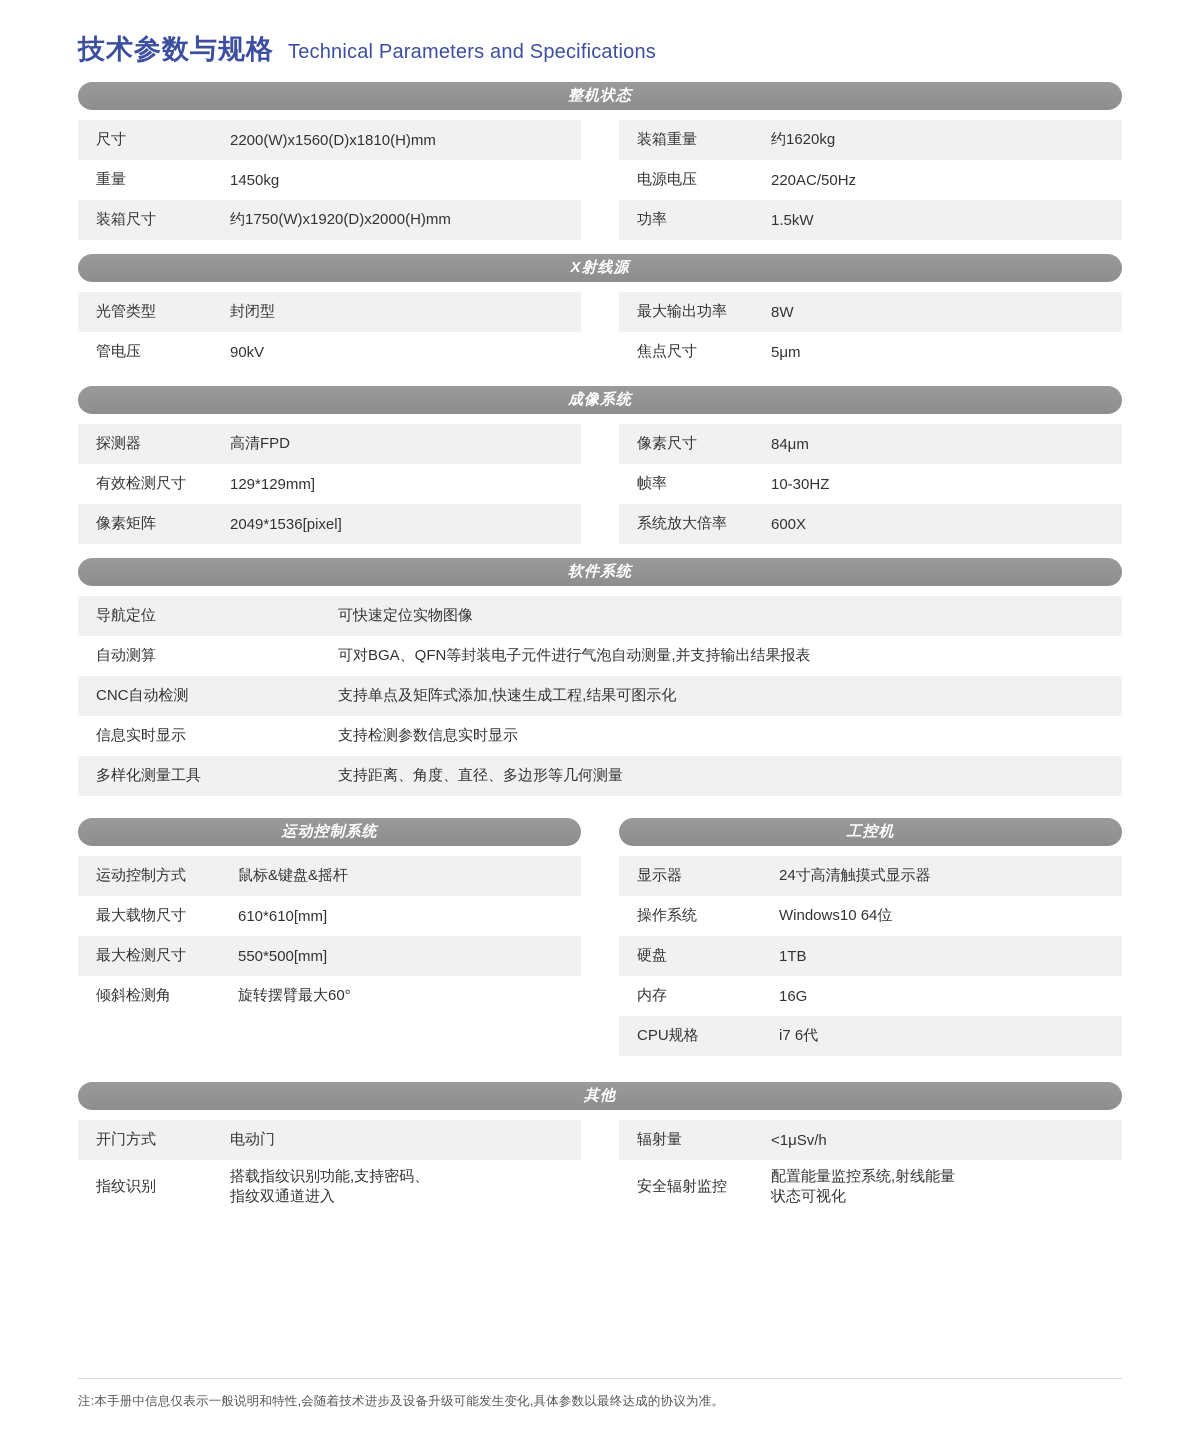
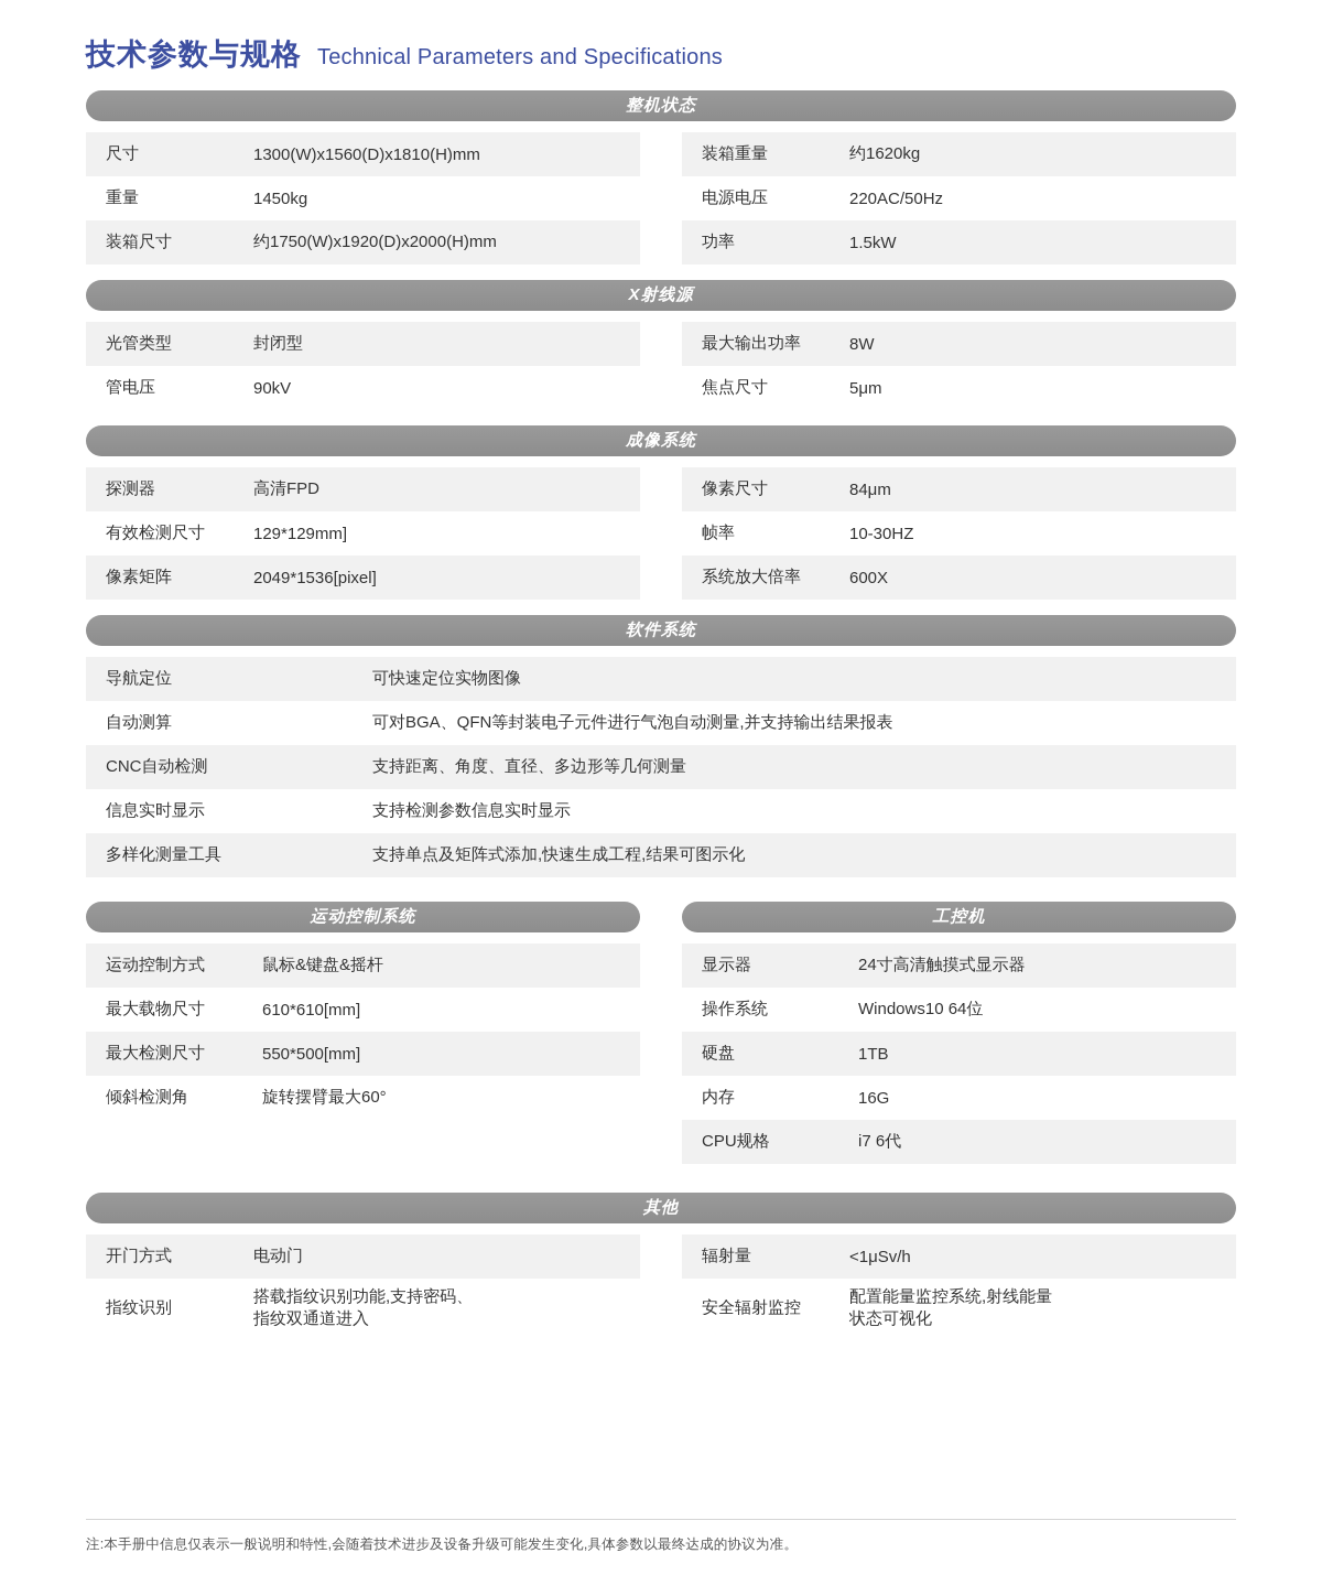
  技术参数与规格
  Technical Parameters and Specifications
  整机状态
  尺寸
- 2200(W)x1560(D)x1810(H)mm
+ 1300(W)x1560(D)x1810(H)mm
  重量
  1450kg
  装箱尺寸
  约1750(W)x1920(D)x2000(H)mm
  装箱重量
  约1620kg
  电源电压
  220AC/50Hz
  功率
  1.5kW
  X射线源
  光管类型
  封闭型
  管电压
  90kV
  最大输出功率
  8W
  焦点尺寸
  5μm
  成像系统
  探测器
  高清FPD
  有效检测尺寸
  129*129mm]
  像素矩阵
  2049*1536[pixel]
  像素尺寸
  84μm
  帧率
  10-30HZ
  系统放大倍率
  600X
  软件系统
  导航定位
  可快速定位实物图像
  自动测算
  可对BGA、QFN等封装电子元件进行气泡自动测量,并支持输出结果报表
  CNC自动检测
- 支持单点及矩阵式添加,快速生成工程,结果可图示化
+ 支持距离、角度、直径、多边形等几何测量
  信息实时显示
  支持检测参数信息实时显示
  多样化测量工具
- 支持距离、角度、直径、多边形等几何测量
+ 支持单点及矩阵式添加,快速生成工程,结果可图示化
  运动控制系统
  运动控制方式
  鼠标&键盘&摇杆
  最大载物尺寸
  610*610[mm]
  最大检测尺寸
  550*500[mm]
  倾斜检测角
  旋转摆臂最大60°
  工控机
  显示器
  24寸高清触摸式显示器
  操作系统
  Windows10 64位
  硬盘
  1TB
  内存
  16G
  CPU规格
  i7 6代
  其他
  开门方式
  电动门
  指纹识别
  搭载指纹识别功能,支持密码、
  指纹双通道进入
  辐射量
  <1μSv/h
  安全辐射监控
  配置能量监控系统,射线能量
  状态可视化
  注:本手册中信息仅表示一般说明和特性,会随着技术进步及设备升级可能发生变化,具体参数以最终达成的协议为准。
